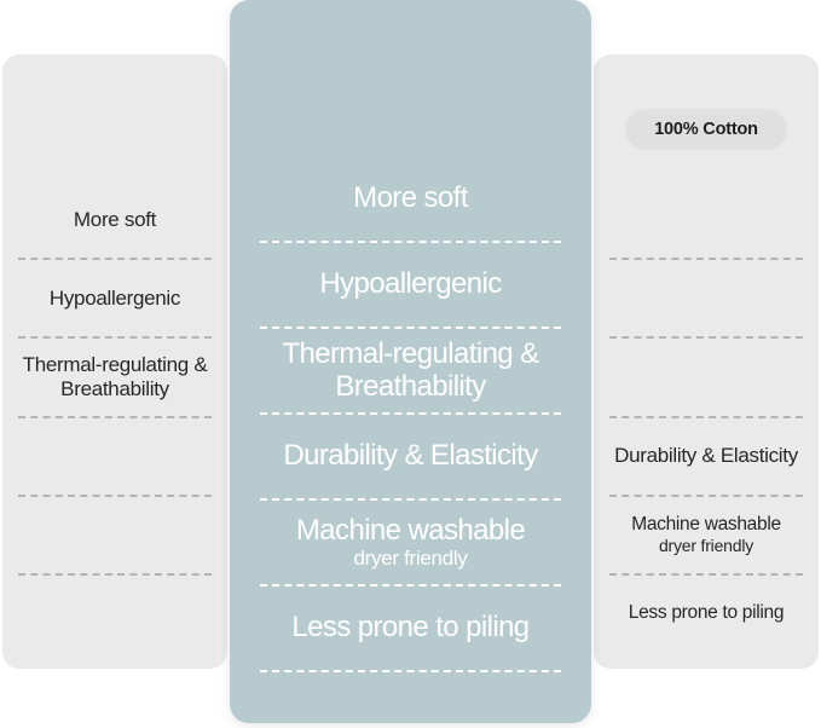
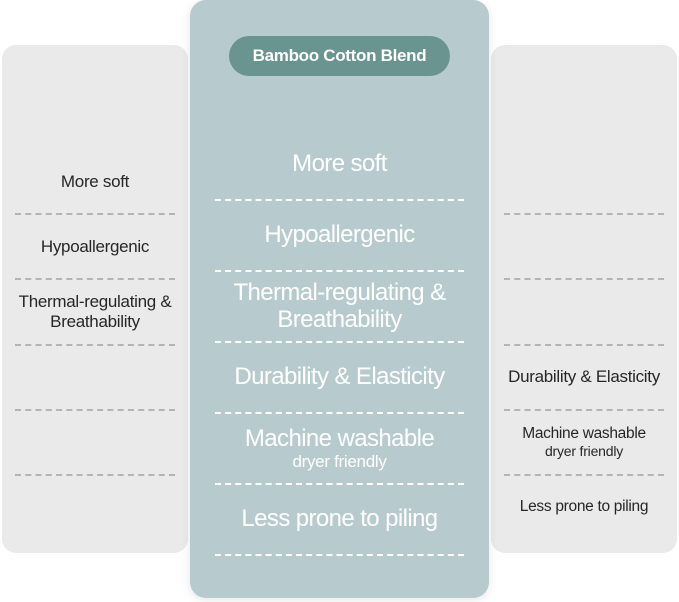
  More soft
  Hypoallergenic
  Thermal-regulating & Breathability
- 100% Cotton
  Durability & Elasticity
  Machine washable
  dryer friendly
  Less prone to piling
+ Bamboo Cotton Blend
  More soft
  Hypoallergenic
  Thermal-regulating & Breathability
  Durability & Elasticity
  Machine washable
  dryer friendly
  Less prone to piling
